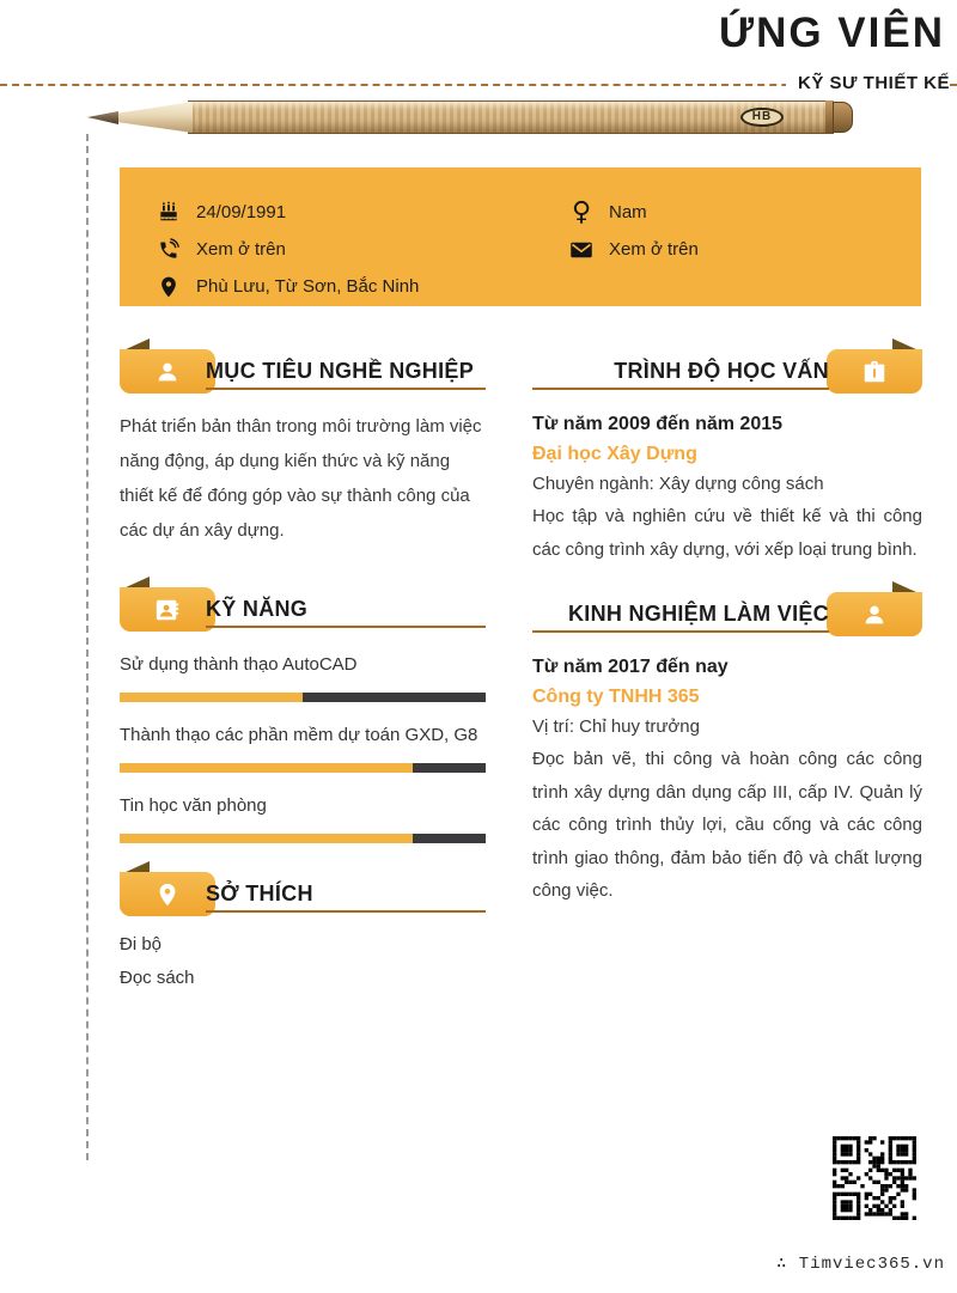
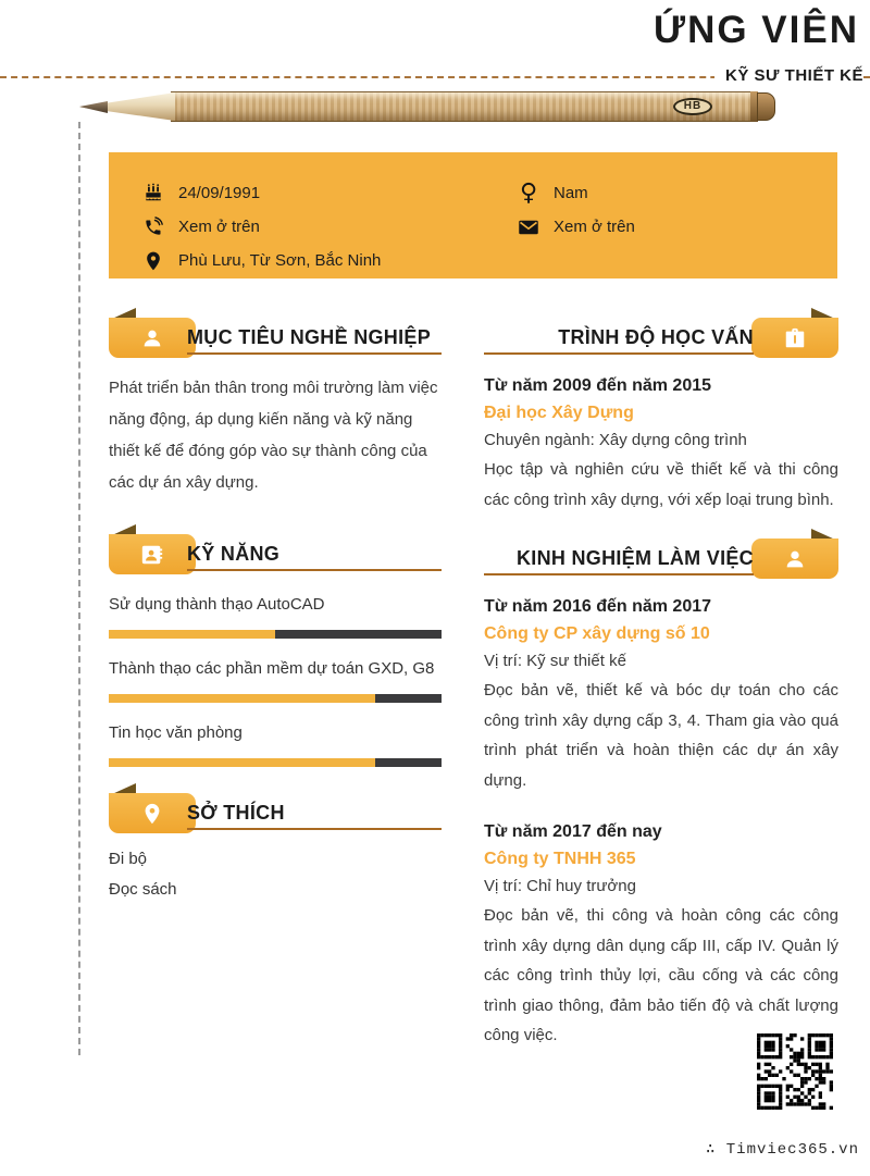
  ỨNG VIÊN
  KỸ SƯ THIẾT KẾ
  HB
  24/09/1991
  Xem ở trên
  Phù Lưu, Từ Sơn, Bắc Ninh
  ♀
  Nam
  Xem ở trên
  MỤC TIÊU NGHỀ NGHIỆP
- Phát triển bản thân trong môi trường làm việc năng động, áp dụng kiến thức và kỹ năng thiết kế để đóng góp vào sự thành công của các dự án xây dựng.
+ Phát triển bản thân trong môi trường làm việc năng động, áp dụng kiến năng và kỹ năng thiết kế để đóng góp vào sự thành công của các dự án xây dựng.
  KỸ NĂNG
  Sử dụng thành thạo AutoCAD
  Thành thạo các phần mềm dự toán GXD, G8
  Tin học văn phòng
  SỞ THÍCH
  Đi bộ
  Đọc sách
  TRÌNH ĐỘ HỌC VẤN
  Từ năm 2009 đến năm 2015
  Đại học Xây Dựng
- Chuyên ngành: Xây dựng công sách
+ Chuyên ngành: Xây dựng công trình
  Học tập và nghiên cứu về thiết kế và thi công các công trình xây dựng, với xếp loại trung bình.
  KINH NGHIỆM LÀM VIỆC
+ Từ năm 2016 đến năm 2017
+ Công ty CP xây dựng số 10
+ Vị trí: Kỹ sư thiết kế
+ Đọc bản vẽ, thiết kế và bóc dự toán cho các công trình xây dựng cấp 3, 4. Tham gia vào quá trình phát triển và hoàn thiện các dự án xây dựng.
  Từ năm 2017 đến nay
  Công ty TNHH 365
  Vị trí: Chỉ huy trưởng
  Đọc bản vẽ, thi công và hoàn công các công trình xây dựng dân dụng cấp III, cấp IV. Quản lý các công trình thủy lợi, cầu cống và các công trình giao thông, đảm bảo tiến độ và chất lượng công việc.
  ∴ Timviec365.vn
